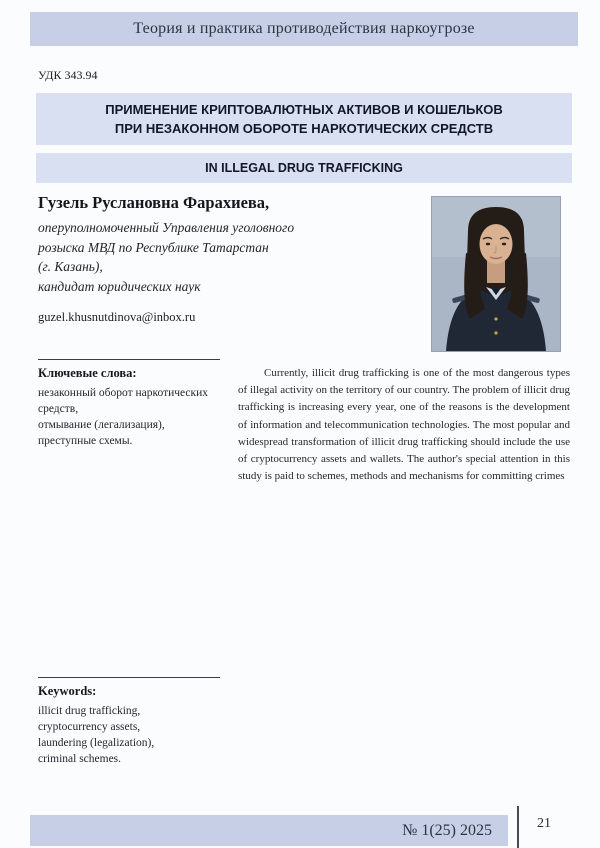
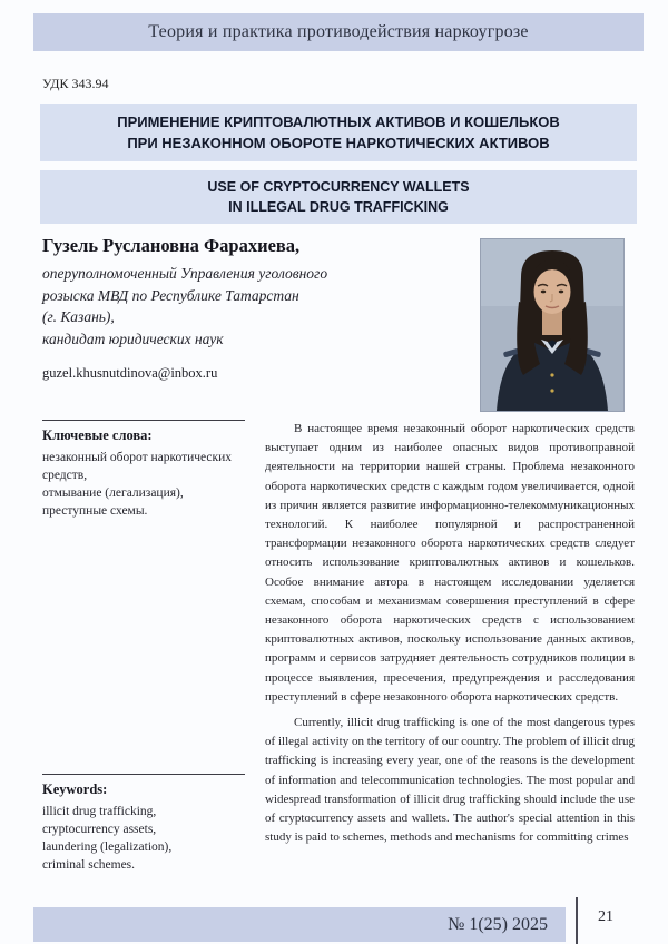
  Теория и практика противодействия наркоугрозе
  УДК 343.94
  ПРИМЕНЕНИЕ КРИПТОВАЛЮТНЫХ АКТИВОВ И КОШЕЛЬКОВ
- ПРИ НЕЗАКОННОМ ОБОРОТЕ НАРКОТИЧЕСКИХ СРЕДСТВ
+ ПРИ НЕЗАКОННОМ ОБОРОТЕ НАРКОТИЧЕСКИХ АКТИВОВ
+ USE OF CRYPTOCURRENCY WALLETS
  IN ILLEGAL DRUG TRAFFICKING
  Гузель Руслановна Фарахиева,
  оперуполномоченный Управления уголовного
  розыска МВД по Республике Татарстан
  (г. Казань),
  кандидат юридических наук
  guzel.khusnutdinova@inbox.ru
  Ключевые слова:
  незаконный оборот наркотических средств,
  отмывание (легализация),
  преступные схемы.
  Keywords:
  illicit drug trafficking,
  cryptocurrency assets,
  laundering (legalization),
  criminal schemes.
+ В настоящее время незаконный оборот наркотических средств выступает одним из наиболее опасных видов противоправной деятельности на территории нашей страны. Проблема незаконного оборота наркотических средств с каждым годом увеличивается, одной из причин является развитие информационно-телекоммуникационных технологий. К наиболее популярной и распространенной трансформации незаконного оборота наркотических средств следует относить использование криптовалютных активов и кошельков. Особое внимание автора в настоящем исследовании уделяется схемам, способам и механизмам совершения преступлений в сфере незаконного оборота наркотических средств с использованием криптовалютных активов, поскольку использование данных активов, программ и сервисов затрудняет деятельность сотрудников полиции в процессе выявления, пресечения, предупреждения и расследования преступлений в сфере незаконного оборота наркотических средств.
  Currently, illicit drug trafficking is one of the most dangerous types of illegal activity on the territory of our country. The problem of illicit drug trafficking is increasing every year, one of the reasons is the development of information and telecommunication technologies. The most popular and widespread transformation of illicit drug trafficking should include the use of cryptocurrency assets and wallets. The author's special attention in this study is paid to schemes, methods and mechanisms for committing crimes
  № 1(25) 2025
  21
